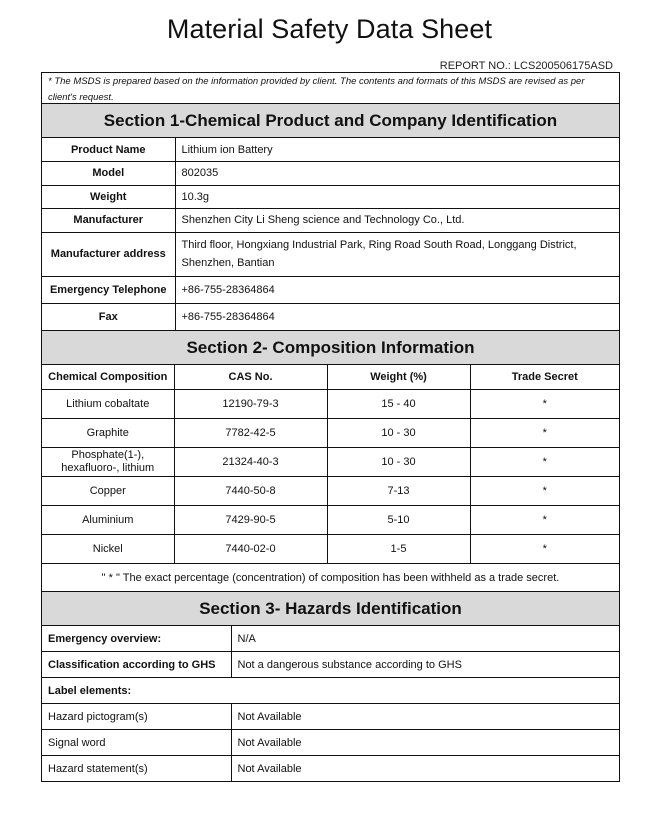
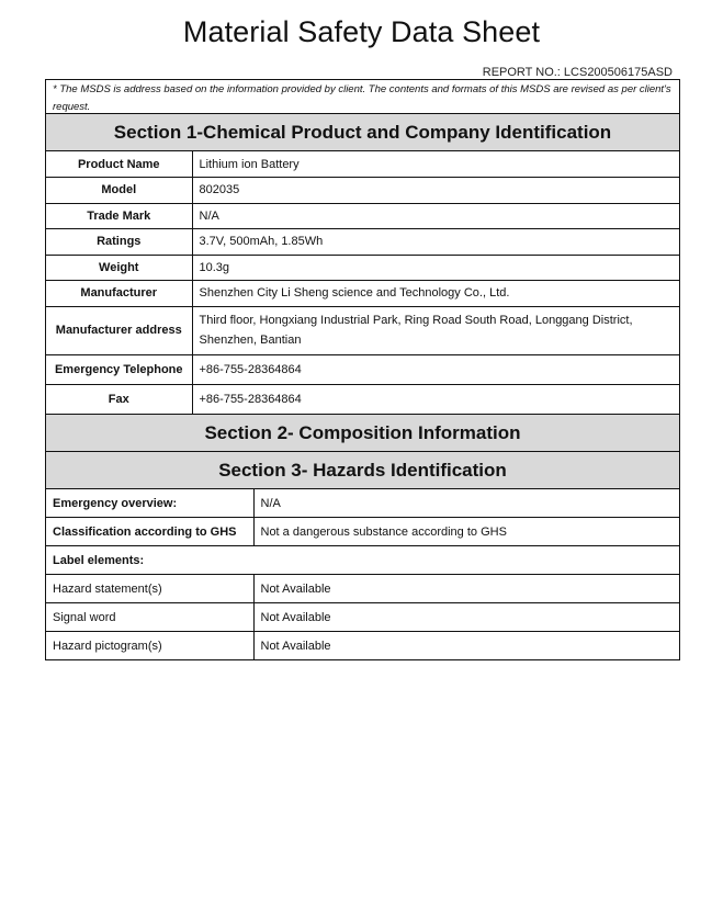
  Material Safety Data Sheet
  REPORT NO.: LCS200506175ASD
- * The MSDS is prepared based on the information provided by client. The contents and formats of this MSDS are revised as per client's request.
+ * The MSDS is address based on the information provided by client. The contents and formats of this MSDS are revised as per client's request.
  Section 1-Chemical Product and Company Identification
  Product Name	Lithium ion Battery
  Model	802035
+ Trade Mark	N/A
+ Ratings	3.7V, 500mAh, 1.85Wh
  Weight	10.3g
  Manufacturer	Shenzhen City Li Sheng science and Technology Co., Ltd.
  Manufacturer address	Third floor, Hongxiang Industrial Park, Ring Road South Road, Longgang District, Shenzhen, Bantian
  Emergency Telephone	+86-755-28364864
  Fax	+86-755-28364864
  Section 2- Composition Information
- Chemical Composition	CAS No.	Weight (%)	Trade Secret
- Lithium cobaltate	12190-79-3	15 - 40	*
- Graphite	7782-42-5	10 - 30	*
- Phosphate(1-), hexafluoro-, lithium	21324-40-3	10 - 30	*
- Copper	7440-50-8	7-13	*
- Aluminium	7429-90-5	5-10	*
- Nickel	7440-02-0	1-5	*
- " * " The exact percentage (concentration) of composition has been withheld as a trade secret.
  Section 3- Hazards Identification
  Emergency overview:	N/A
  Classification according to GHS	Not a dangerous substance according to GHS
  Label elements:
- Hazard pictogram(s)	Not Available
+ Hazard statement(s)	Not Available
  Signal word	Not Available
- Hazard statement(s)	Not Available
+ Hazard pictogram(s)	Not Available
